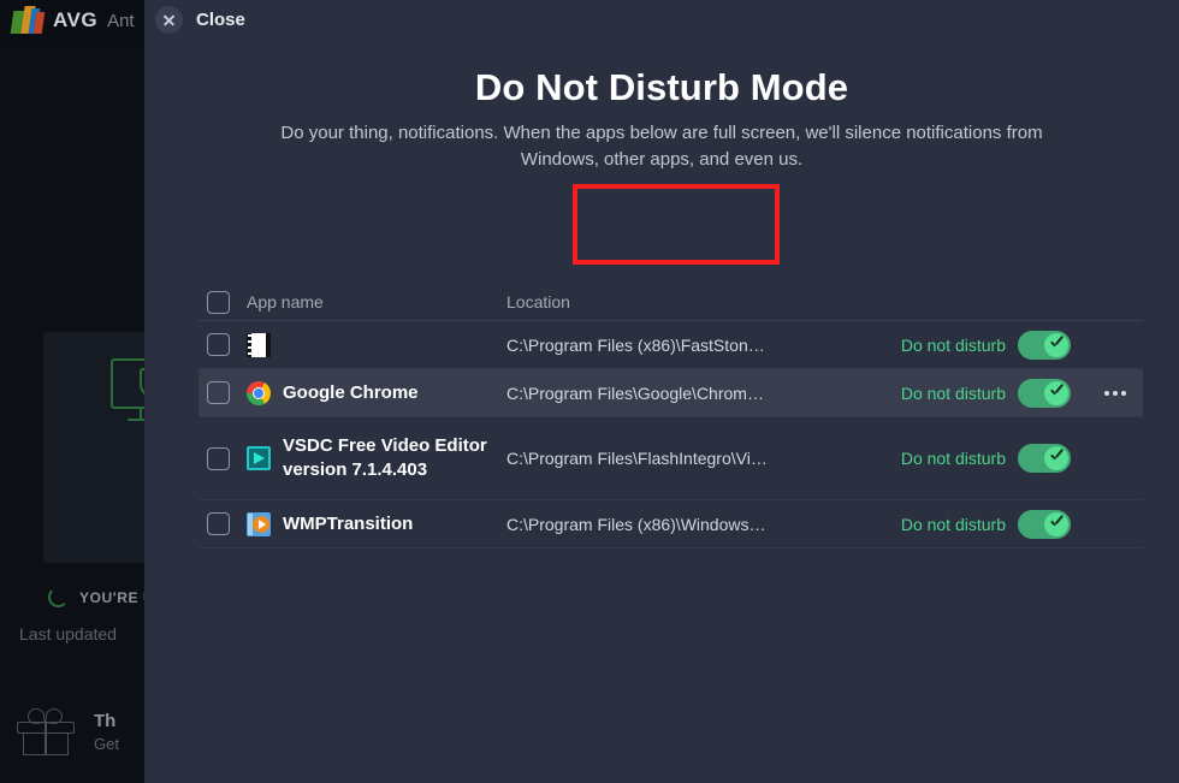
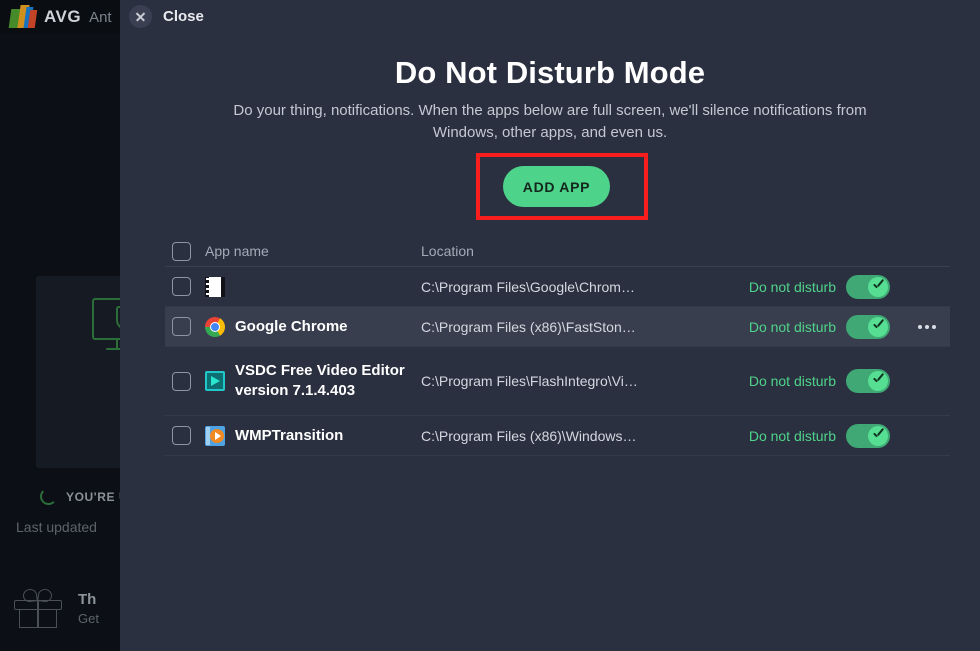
  AVG
  Ant
  YOU'RE
  Last updated
  Th
  Get
  Close
  Do Not Disturb Mode
  Do your thing, notifications. When the apps below are full screen, we'll silence notifications from Windows, other apps, and even us.
+ ADD APP
  App name
  Location
- C:\Program Files (x86)\FastSton…
+ C:\Program Files\Google\Chrom…
  Do not disturb
  Google Chrome
- C:\Program Files\Google\Chrom…
+ C:\Program Files (x86)\FastSton…
  Do not disturb
  VSDC Free Video Editor version 7.1.4.403
  C:\Program Files\FlashIntegro\Vi…
  Do not disturb
  WMPTransition
  C:\Program Files (x86)\Windows…
  Do not disturb
